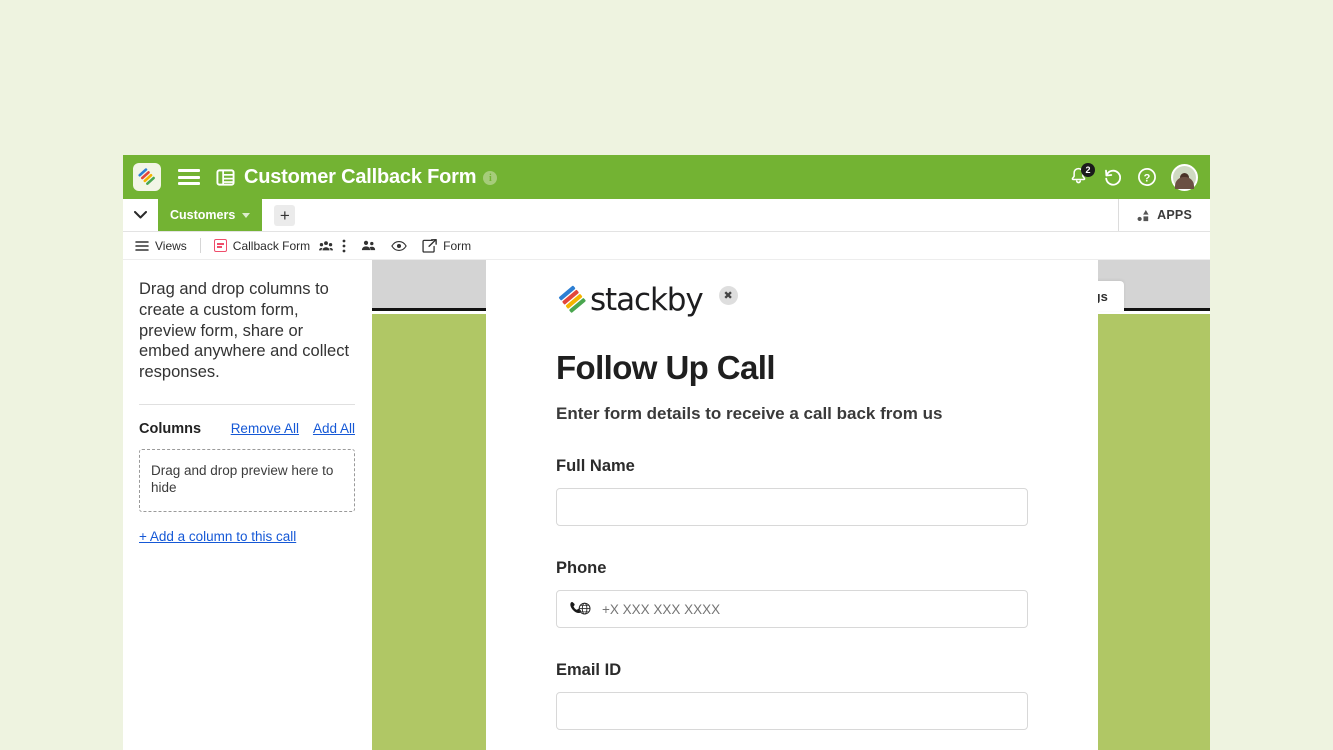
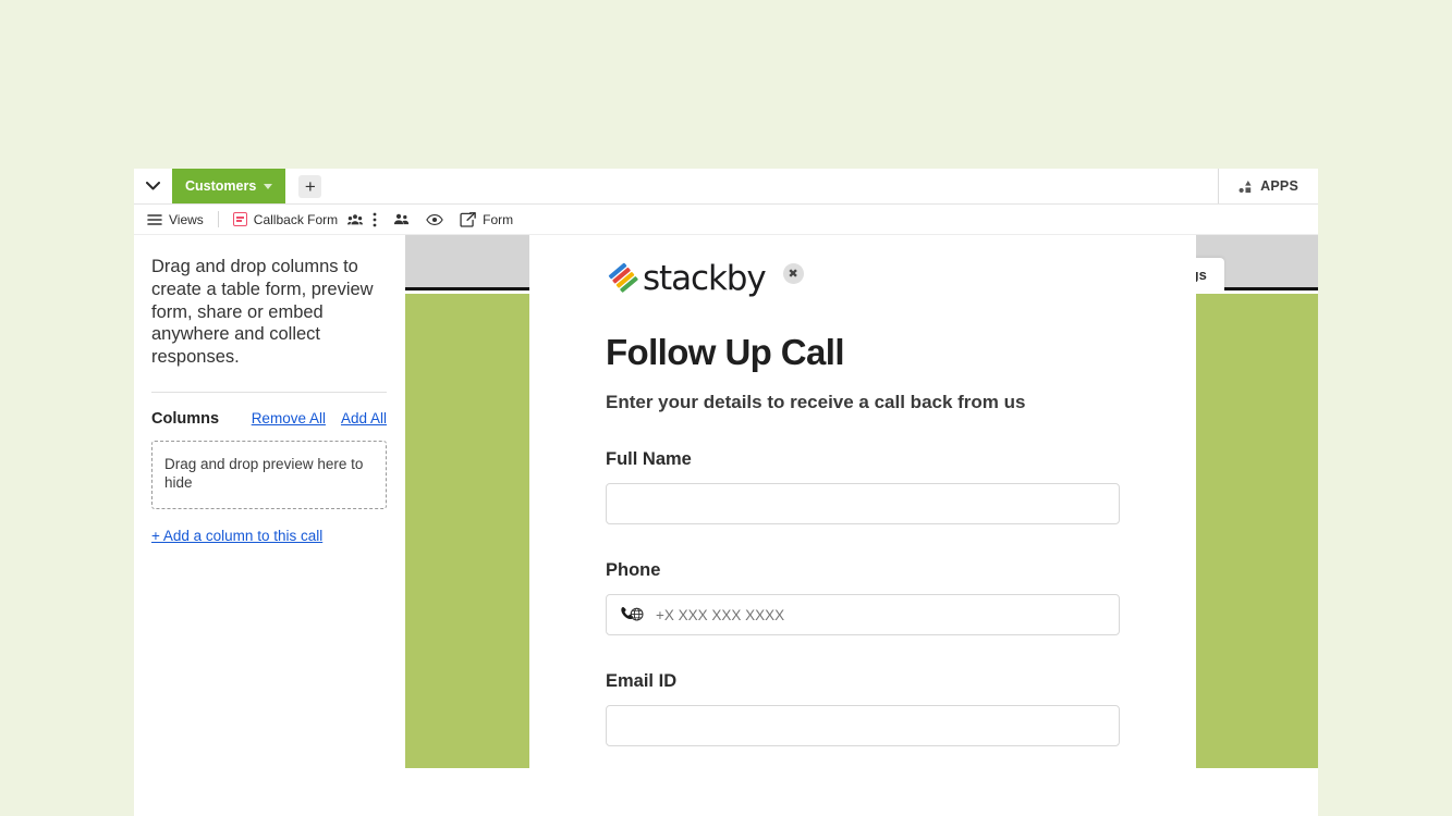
- Customer Callback Form
- i
- 2
- ?
  Customers
  +
  APPS
  Views
  Callback Form
  Form
- Drag and drop columns to create a custom form, preview form, share or embed anywhere and collect responses.
+ Drag and drop columns to create a table form, preview form, share or embed anywhere and collect responses.
  Columns
  Remove All
  Add All
  Drag and drop preview here to hide
  + Add a column to this call
  stackby
  ✖
  Follow Up Call
- Enter form details to receive a call back from us
+ Enter your details to receive a call back from us
  Full Name
  Phone
  +X XXX XXX XXXX
  Email ID
